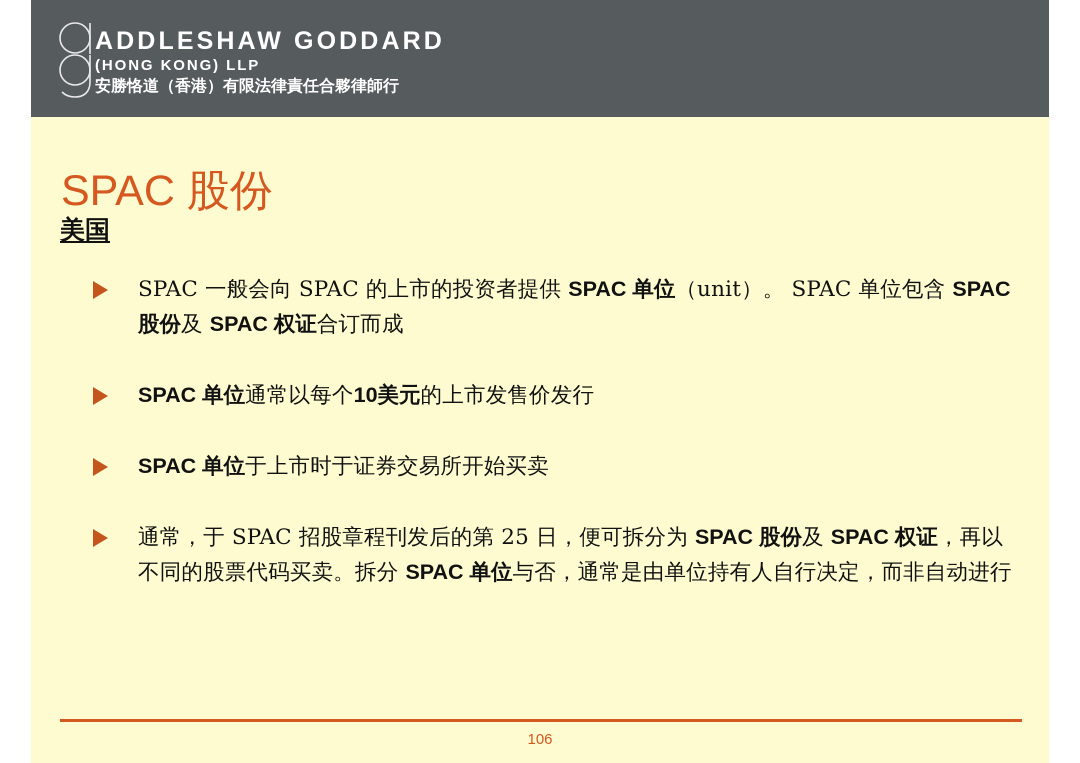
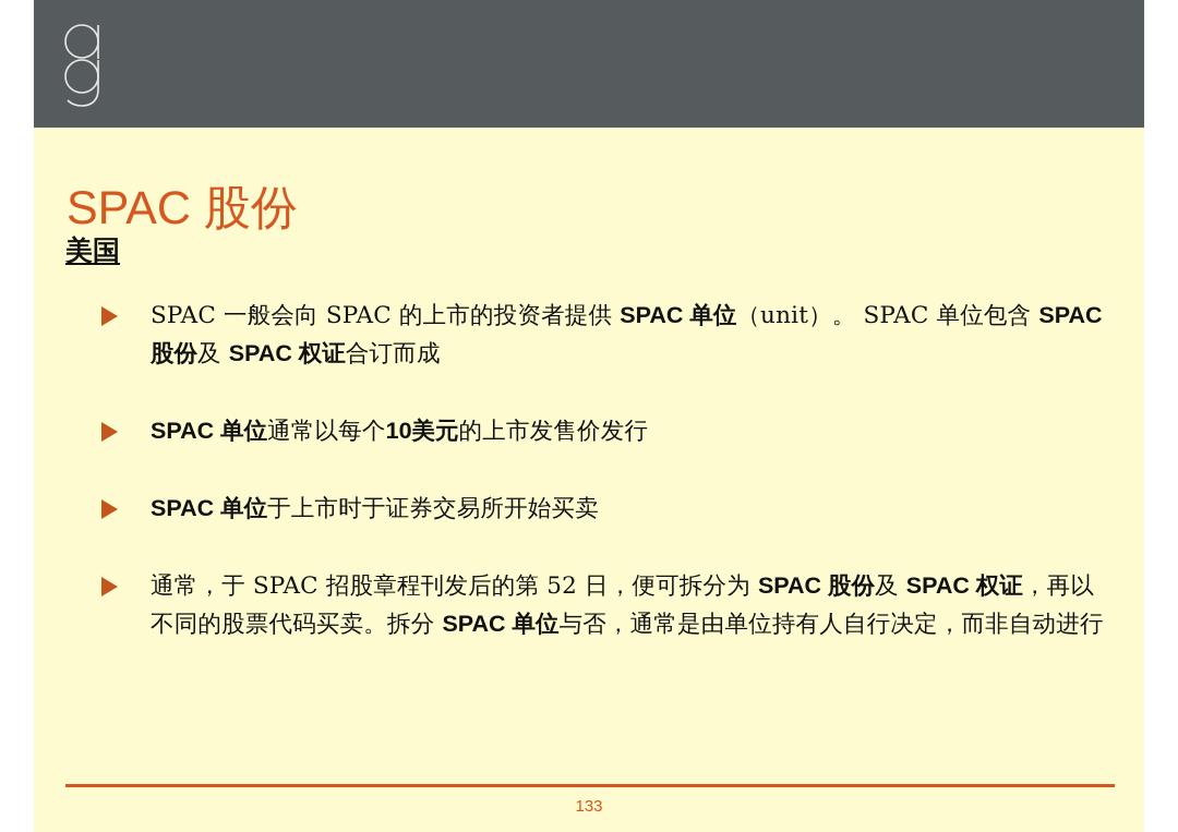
- ADDLESHAW GODDARD
- (HONG KONG) LLP
- 安勝恪道（香港）有限法律責任合夥律師行
  SPAC 股份
  美国
  SPAC 一般会向 SPAC 的上市的投资者提供 SPAC 单位（unit）。 SPAC 单位包含 SPAC 股份及 SPAC 权证合订而成
  SPAC 单位通常以每个10美元的上市发售价发行
  SPAC 单位于上市时于证券交易所开始买卖
- 通常，于 SPAC 招股章程刊发后的第 25 日，便可拆分为 SPAC 股份及 SPAC 权证，再以不同的股票代码买卖。拆分 SPAC 单位与否，通常是由单位持有人自行决定，而非自动进行
+ 通常，于 SPAC 招股章程刊发后的第 52 日，便可拆分为 SPAC 股份及 SPAC 权证，再以不同的股票代码买卖。拆分 SPAC 单位与否，通常是由单位持有人自行决定，而非自动进行
- 106
+ 133
